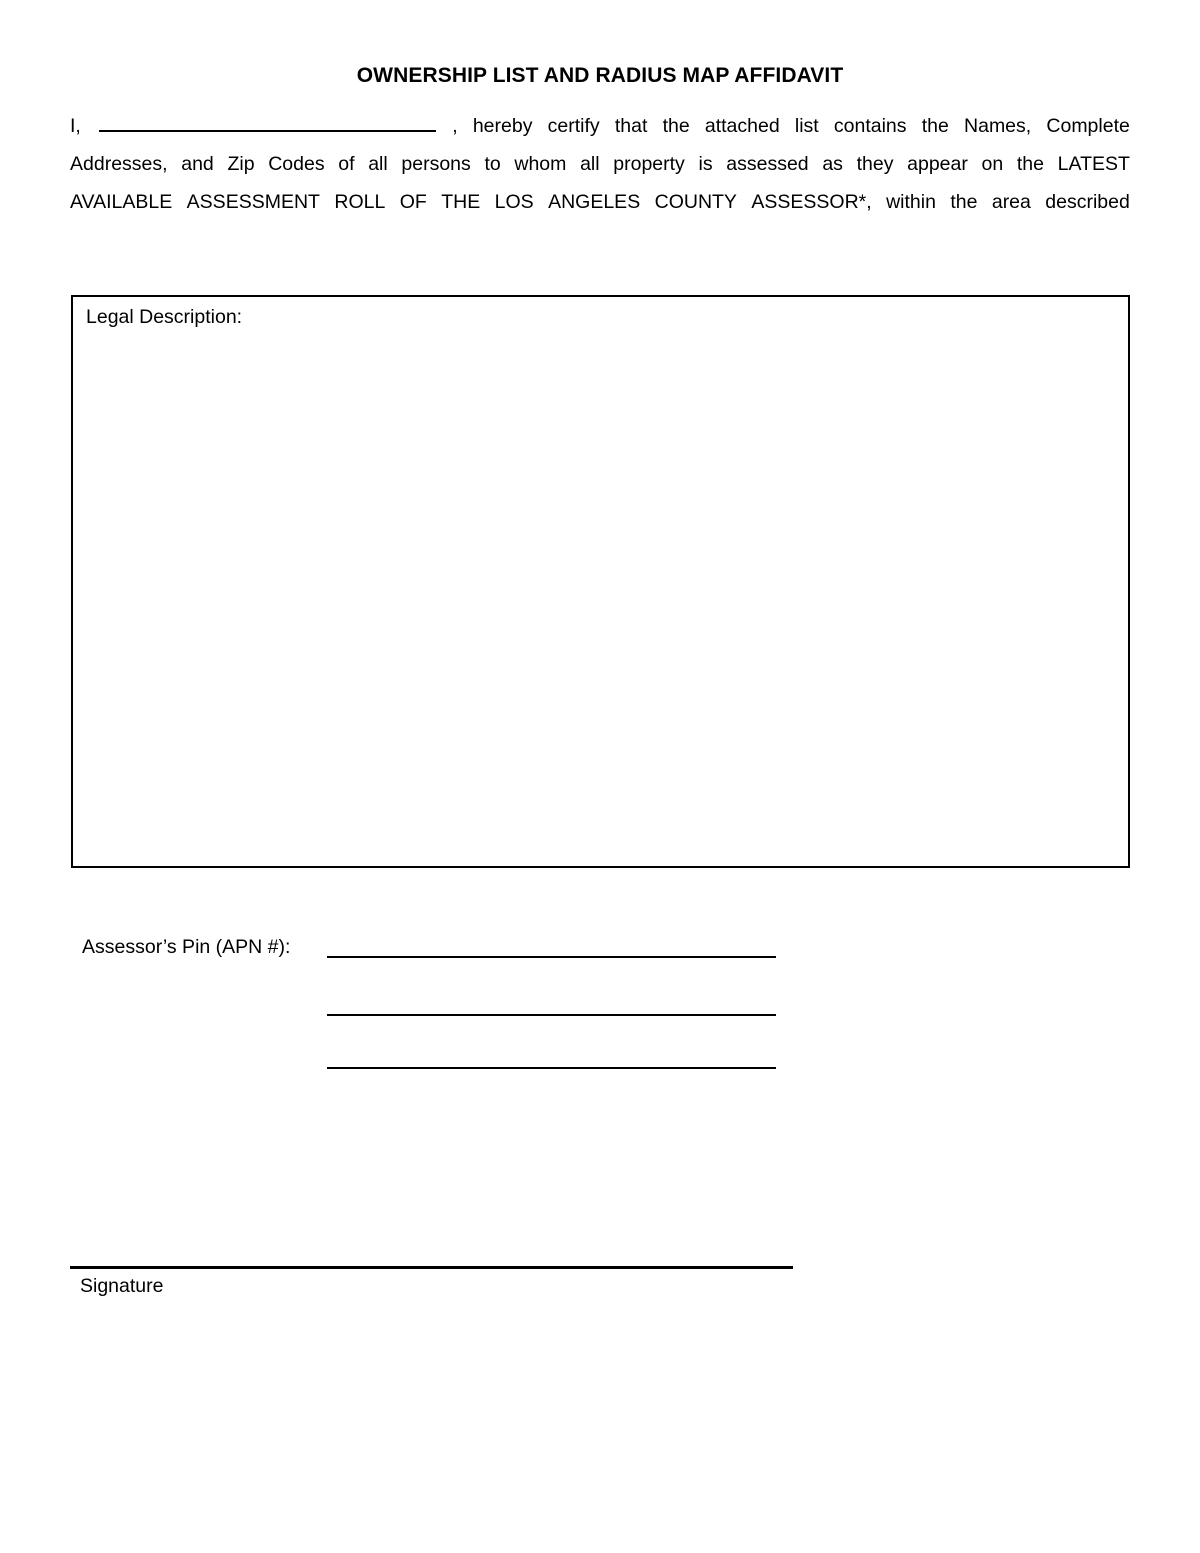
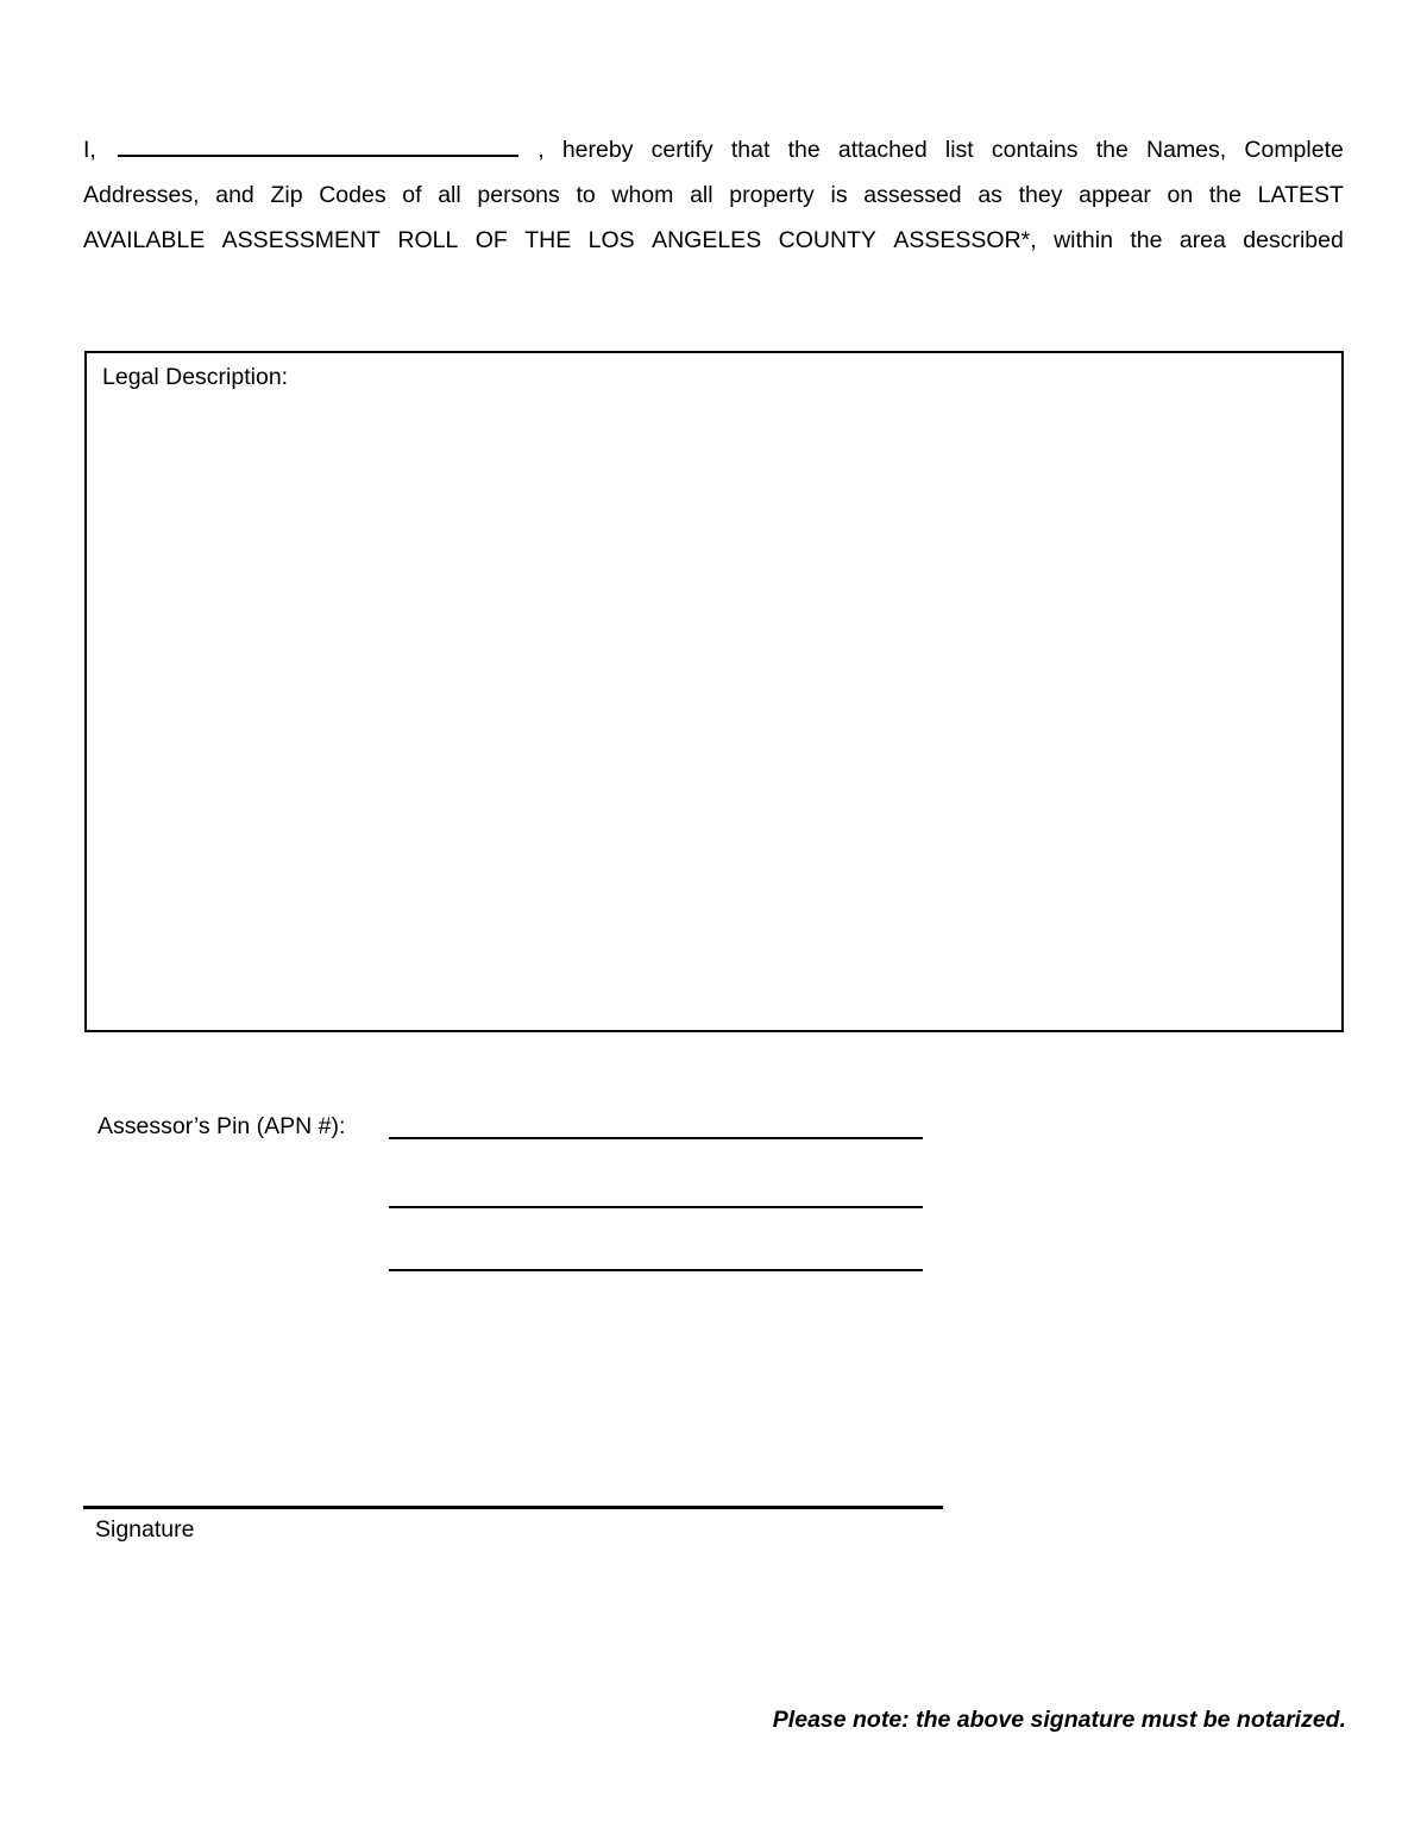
- OWNERSHIP LIST AND RADIUS MAP AFFIDAVIT
  I,
  ,
  hereby
  certify
  that
  the
  attached
  list
  contains
  the
  Names,
  Complete
  Addresses,
  and
  Zip
  Codes
  of
  all
  persons
  to
  whom
  all
  property
  is
  assessed
  as
  they
  appear
  on
  the
  LATEST
  AVAILABLE
  ASSESSMENT
  ROLL
  OF
  THE
  LOS
  ANGELES
  COUNTY
  ASSESSOR*,
  within
  the
  area
  described
  Legal Description:
  Assessor’s Pin (APN #):
  Signature
+ Please note: the above signature must be notarized.
